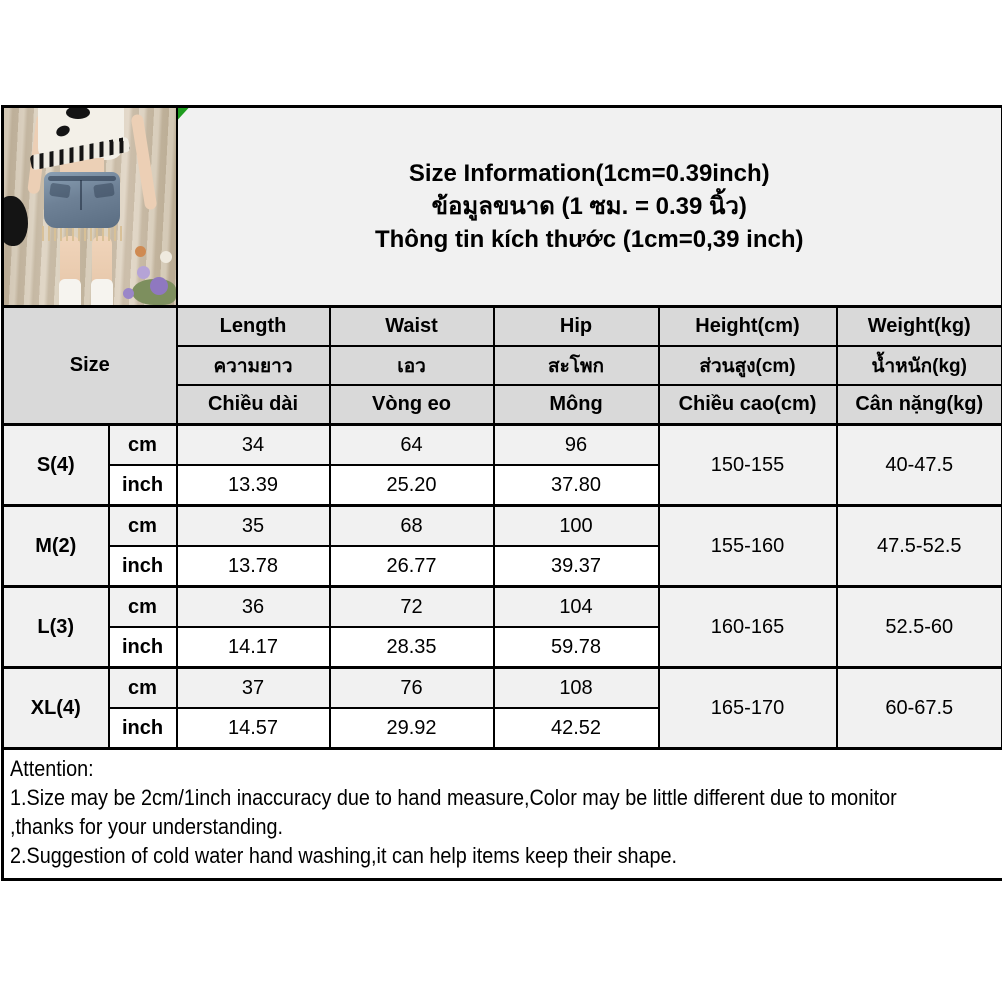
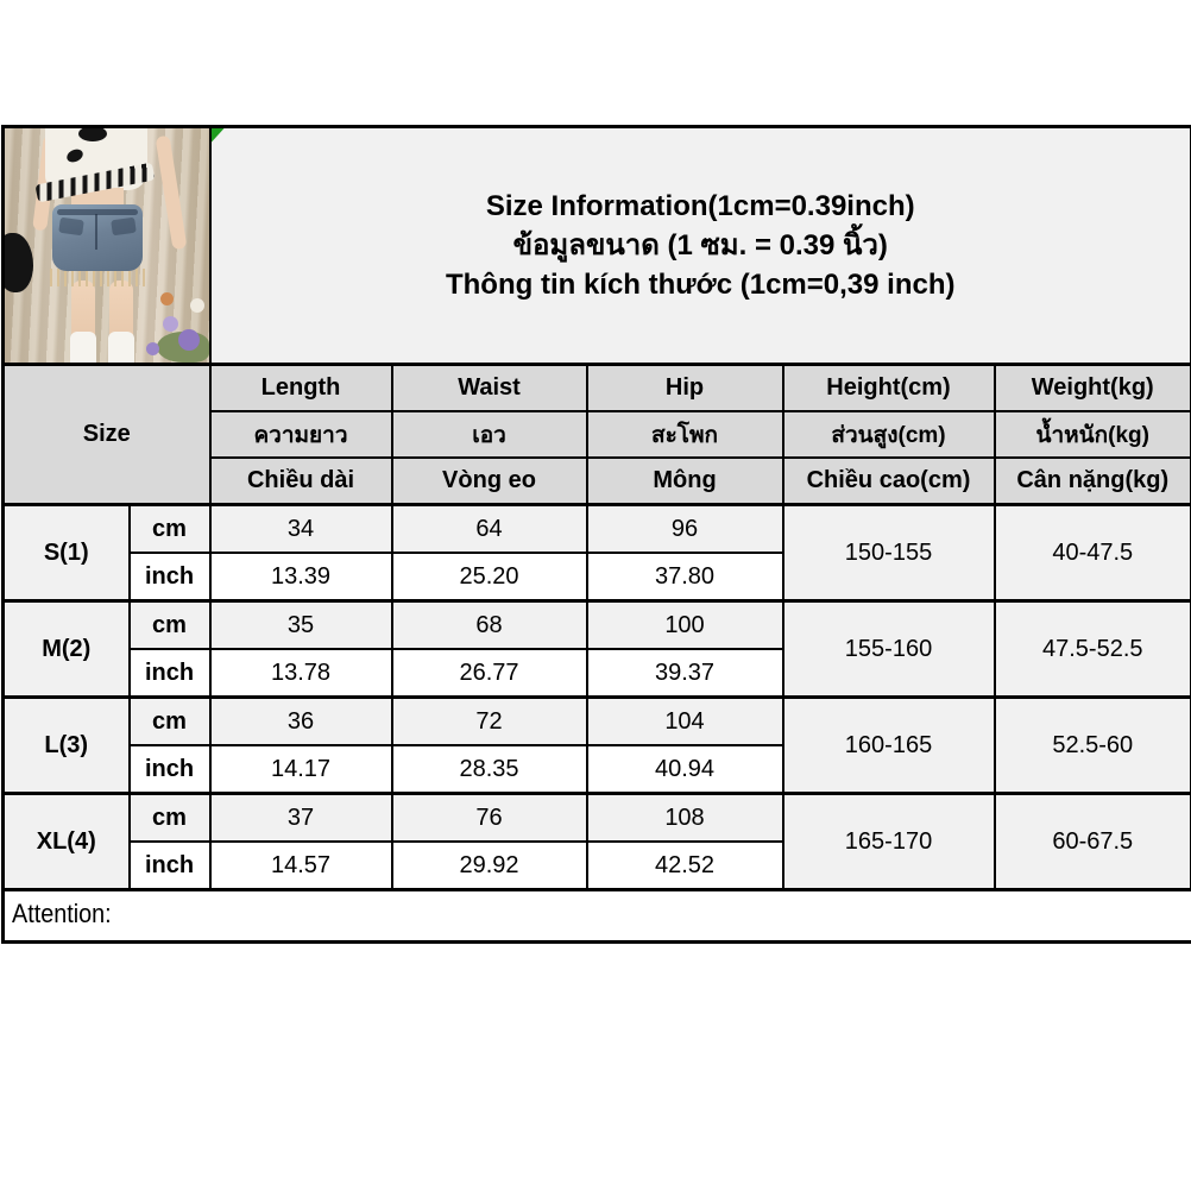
  	Size Information(1cm=0.39inch) ข้อมูลขนาด (1 ซม. = 0.39 นิ้ว) Thông tin kích thước (1cm=0,39 inch)
  Size	Length	Waist	Hip	Height(cm)	Weight(kg)
  ความยาว	เอว	สะโพก	ส่วนสูง(cm)	น้ำหนัก(kg)
  Chiều dài	Vòng eo	Mông	Chiều cao(cm)	Cân nặng(kg)
- S(4)	cm	34	64	96	150-155	40-47.5
+ S(1)	cm	34	64	96	150-155	40-47.5
  inch	13.39	25.20	37.80
  M(2)	cm	35	68	100	155-160	47.5-52.5
  inch	13.78	26.77	39.37
  L(3)	cm	36	72	104	160-165	52.5-60
- inch	14.17	28.35	59.78
+ inch	14.17	28.35	40.94
  XL(4)	cm	37	76	108	165-170	60-67.5
  inch	14.57	29.92	42.52
  Attention:
- 1.Size may be 2cm/1inch inaccuracy due to hand measure,Color may be little different due to monitor
- ,thanks for your understanding.
- 2.Suggestion of cold water hand washing,it can help items keep their shape.
